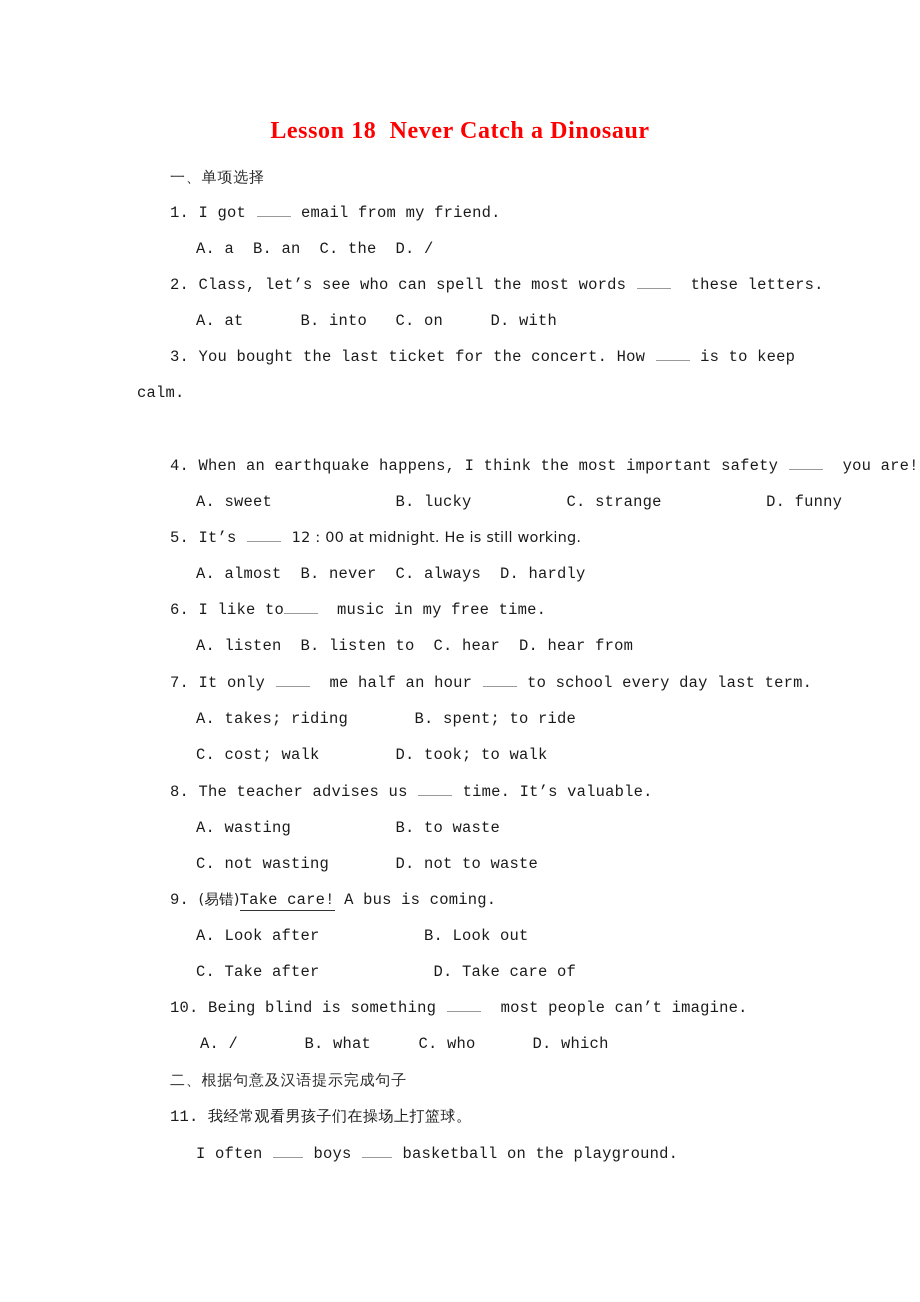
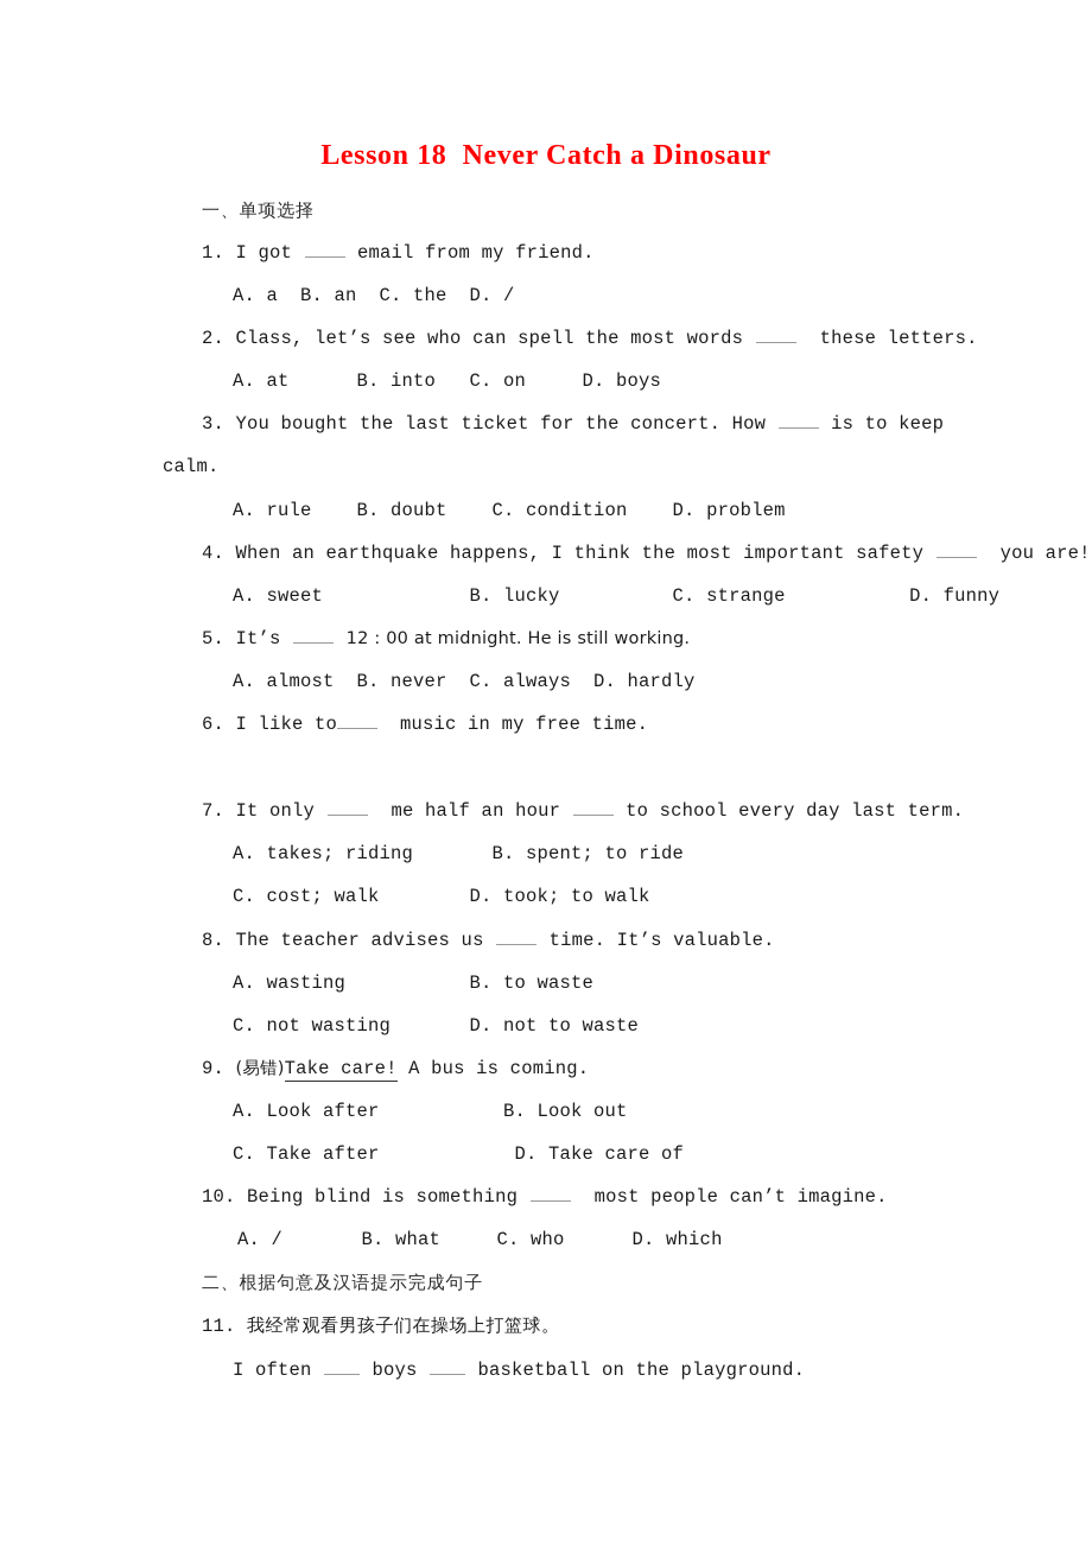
  Lesson 18 Never Catch a Dinosaur
  一、单项选择
  1. I got email from my friend.
  A. a B. an C. the D. /
  2. Class, let’s see who can spell the most words these letters.
- A. at B. into C. on D. with
+ A. at B. into C. on D. boys
  3. You bought the last ticket for the concert. How is to keep
  calm.
+ A. rule B. doubt C. condition D. problem
  4. When an earthquake happens, I think the most important safety you are!
  A. sweet B. lucky C. strange D. funny
  5. It’s 12：00 at midnight. He is still working.
  A. almost B. never C. always D. hardly
  6. I like to music in my free time.
- A. listen B. listen to C. hear D. hear from
  7. It only me half an hour to school every day last term.
  A. takes; riding B. spent; to ride
  C. cost; walk D. took; to walk
  8. The teacher advises us time. It’s valuable.
  A. wasting B. to waste
  C. not wasting D. not to waste
  9. (易错)Take care! A bus is coming.
  A. Look after B. Look out
  C. Take after D. Take care of
  10. Being blind is something most people can’t imagine.
  A. / B. what C. who D. which
  二、根据句意及汉语提示完成句子
  11. 我经常观看男孩子们在操场上打篮球。
  I often boys basketball on the playground.
